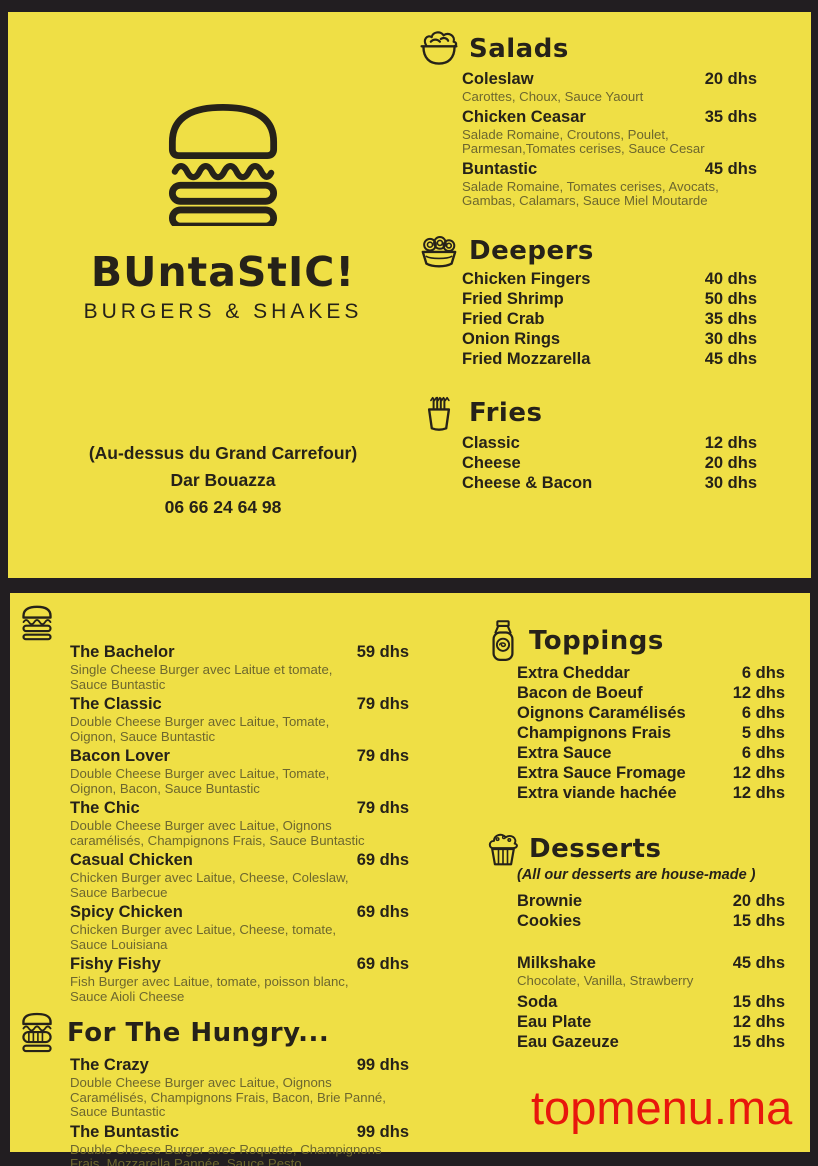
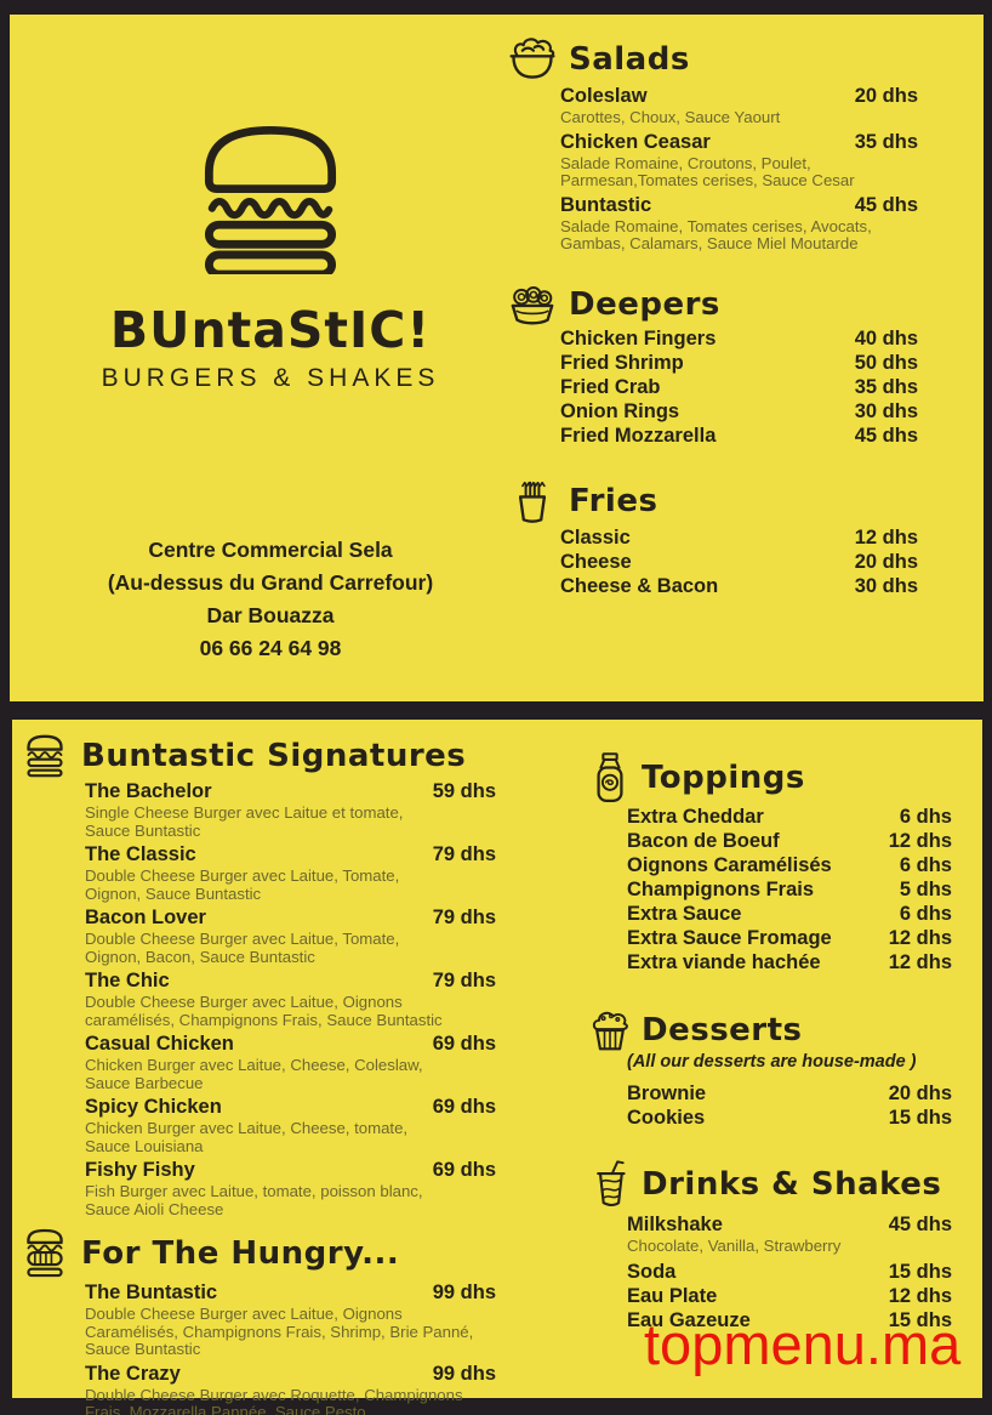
  BUntaStIC!
  BURGERS & SHAKES
+ Centre Commercial Sela
  (Au-dessus du Grand Carrefour)
  Dar Bouazza
  06 66 24 64 98
  Salads
  Coleslaw
  20 dhs
  Carottes, Choux, Sauce Yaourt
  Chicken Ceasar
  35 dhs
  Salade Romaine, Croutons, Poulet, Parmesan,Tomates cerises, Sauce Cesar
  Buntastic
  45 dhs
  Salade Romaine, Tomates cerises, Avocats, Gambas, Calamars, Sauce Miel Moutarde
  Deepers
  Chicken Fingers
  40 dhs
  Fried Shrimp
  50 dhs
  Fried Crab
  35 dhs
  Onion Rings
  30 dhs
  Fried Mozzarella
  45 dhs
  Fries
  Classic
  12 dhs
  Cheese
  20 dhs
  Cheese & Bacon
  30 dhs
+ Buntastic Signatures
  The Bachelor
  59 dhs
  Single Cheese Burger avec Laitue et tomate, Sauce Buntastic
  The Classic
  79 dhs
  Double Cheese Burger avec Laitue, Tomate, Oignon, Sauce Buntastic
  Bacon Lover
  79 dhs
  Double Cheese Burger avec Laitue, Tomate, Oignon, Bacon, Sauce Buntastic
  The Chic
  79 dhs
  Double Cheese Burger avec Laitue, Oignons caramélisés, Champignons Frais, Sauce Buntastic
  Casual Chicken
  69 dhs
  Chicken Burger avec Laitue, Cheese, Coleslaw, Sauce Barbecue
  Spicy Chicken
  69 dhs
  Chicken Burger avec Laitue, Cheese, tomate, Sauce Louisiana
  Fishy Fishy
  69 dhs
  Fish Burger avec Laitue, tomate, poisson blanc, Sauce Aioli Cheese
  For The Hungry...
- The Crazy
+ The Buntastic
  99 dhs
- Double Cheese Burger avec Laitue, Oignons Caramélisés, Champignons Frais, Bacon, Brie Panné, Sauce Buntastic
+ Double Cheese Burger avec Laitue, Oignons Caramélisés, Champignons Frais, Shrimp, Brie Panné, Sauce Buntastic
- The Buntastic
+ The Crazy
  99 dhs
  Double Cheese Burger avec Roquette, Champignons Frais, Mozzarella Pannée, Sauce Pesto
  Toppings
  Extra Cheddar
  6 dhs
  Bacon de Boeuf
  12 dhs
  Oignons Caramélisés
  6 dhs
  Champignons Frais
  5 dhs
  Extra Sauce
  6 dhs
  Extra Sauce Fromage
  12 dhs
  Extra viande hachée
  12 dhs
  Desserts
  (All our desserts are house-made )
  Brownie
  20 dhs
  Cookies
  15 dhs
+ Drinks & Shakes
  Milkshake
  45 dhs
  Chocolate, Vanilla, Strawberry
  Soda
  15 dhs
  Eau Plate
  12 dhs
  Eau Gazeuze
  15 dhs
  topmenu.ma
